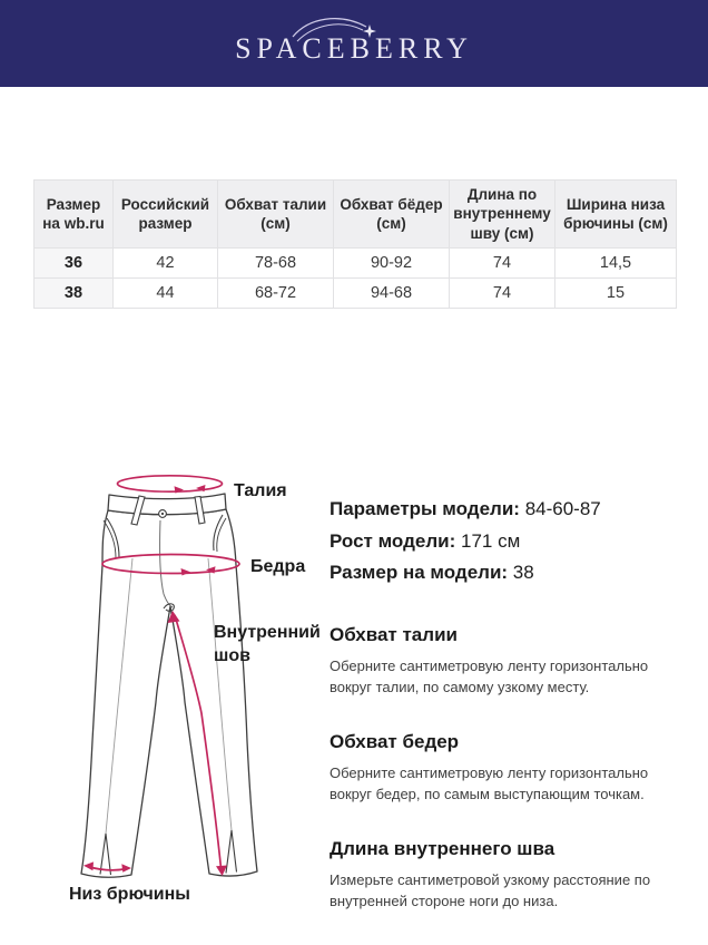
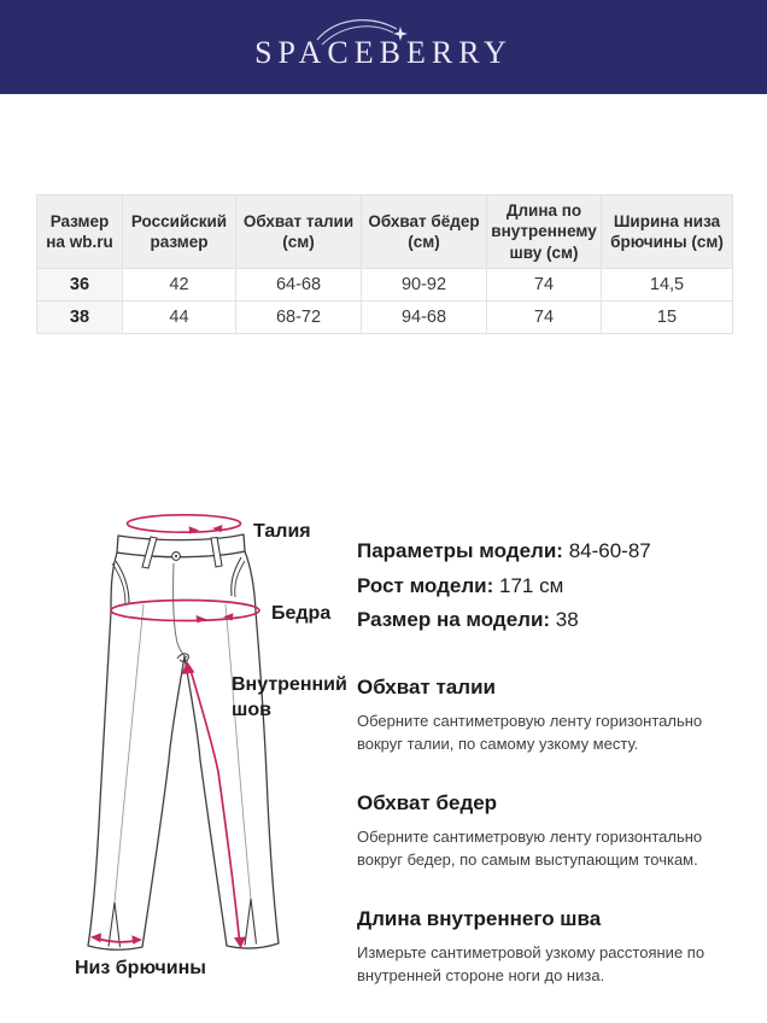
  SPACEBERRY
  Размер на wb.ru	Российский размер	Обхват талии (см)	Обхват бёдер (см)	Длина по внутреннему шву (см)	Ширина низа брючины (см)
- 36	42	78-68	90-92	74	14,5
+ 36	42	64-68	90-92	74	14,5
  38	44	68-72	94-68	74	15
  Талия
  Бедра
  Внутренний шов
  Низ брючины
  Параметры модели: 84-60-87
  Рост модели: 171 см
  Размер на модели: 38
  Обхват талии
  Оберните сантиметровую ленту горизонтально вокруг талии, по самому узкому месту.
  Обхват бедер
  Оберните сантиметровую ленту горизонтально вокруг бедер, по самым выступающим точкам.
  Длина внутреннего шва
  Измерьте сантиметровой узкому расстояние по внутренней стороне ноги до низа.
